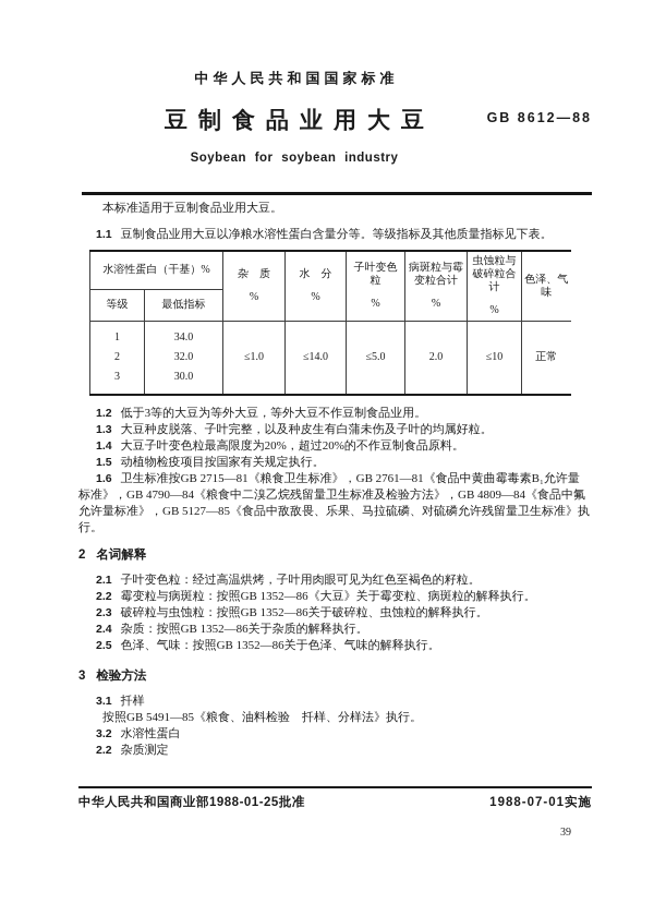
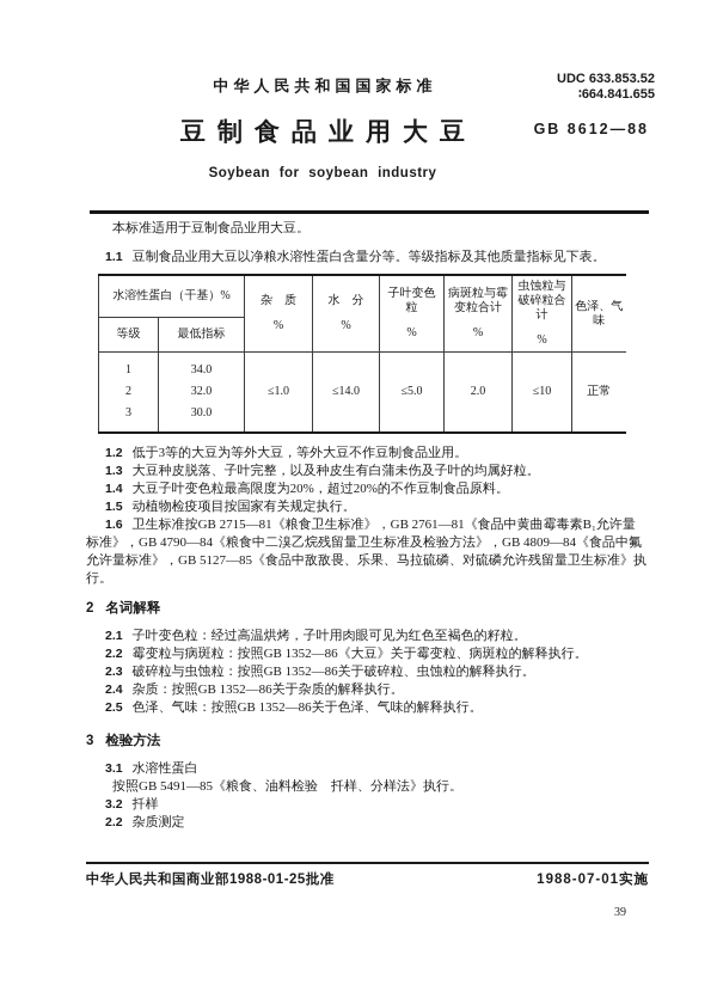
  中华人民共和国国家标准
+ UDC 633.853.52
+ ∶664.841.655
  豆制食品业用大豆
  GB 8612—88
  Soybean for soybean industry
  本标准适用于豆制食品业用大豆。
  1.1 豆制食品业用大豆以净粮水溶性蛋白含量分等。等级指标及其他质量指标见下表。
  水溶性蛋白（干基）%	杂 质%	水 分%	子叶变色粒%	病斑粒与霉变粒合计%	虫蚀粒与破碎粒合计%	色泽、气味
  等级	最低指标
  1 2 3	34.0 32.0 30.0	≤1.0	≤14.0	≤5.0	2.0	≤10	正常
  1.2 低于3等的大豆为等外大豆，等外大豆不作豆制食品业用。
  1.3 大豆种皮脱落、子叶完整，以及种皮生有白蒲未伤及子叶的均属好粒。
  1.4 大豆子叶变色粒最高限度为20%，超过20%的不作豆制食品原料。
  1.5 动植物检疫项目按国家有关规定执行。
  1.6 卫生标准按GB 2715—81《粮食卫生标准》，GB 2761—81《食品中黄曲霉毒素B₁允许量标准》，GB 4790—84《粮食中二溴乙烷残留量卫生标准及检验方法》，GB 4809—84《食品中氟允许量标准》，GB 5127—85《食品中敌敌畏、乐果、马拉硫磷、对硫磷允许残留量卫生标准》执行。
  2 名词解释
  2.1 子叶变色粒：经过高温烘烤，子叶用肉眼可见为红色至褐色的籽粒。
  2.2 霉变粒与病斑粒：按照GB 1352—86《大豆》关于霉变粒、病斑粒的解释执行。
  2.3 破碎粒与虫蚀粒：按照GB 1352—86关于破碎粒、虫蚀粒的解释执行。
  2.4 杂质：按照GB 1352—86关于杂质的解释执行。
  2.5 色泽、气味：按照GB 1352—86关于色泽、气味的解释执行。
  3 检验方法
- 3.1 扦样
+ 3.1 水溶性蛋白
  按照GB 5491—85《粮食、油料检验 扦样、分样法》执行。
- 3.2 水溶性蛋白
+ 3.2 扦样
  2.2 杂质测定
  中华人民共和国商业部1988-01-25批准
  1988-07-01实施
  39
